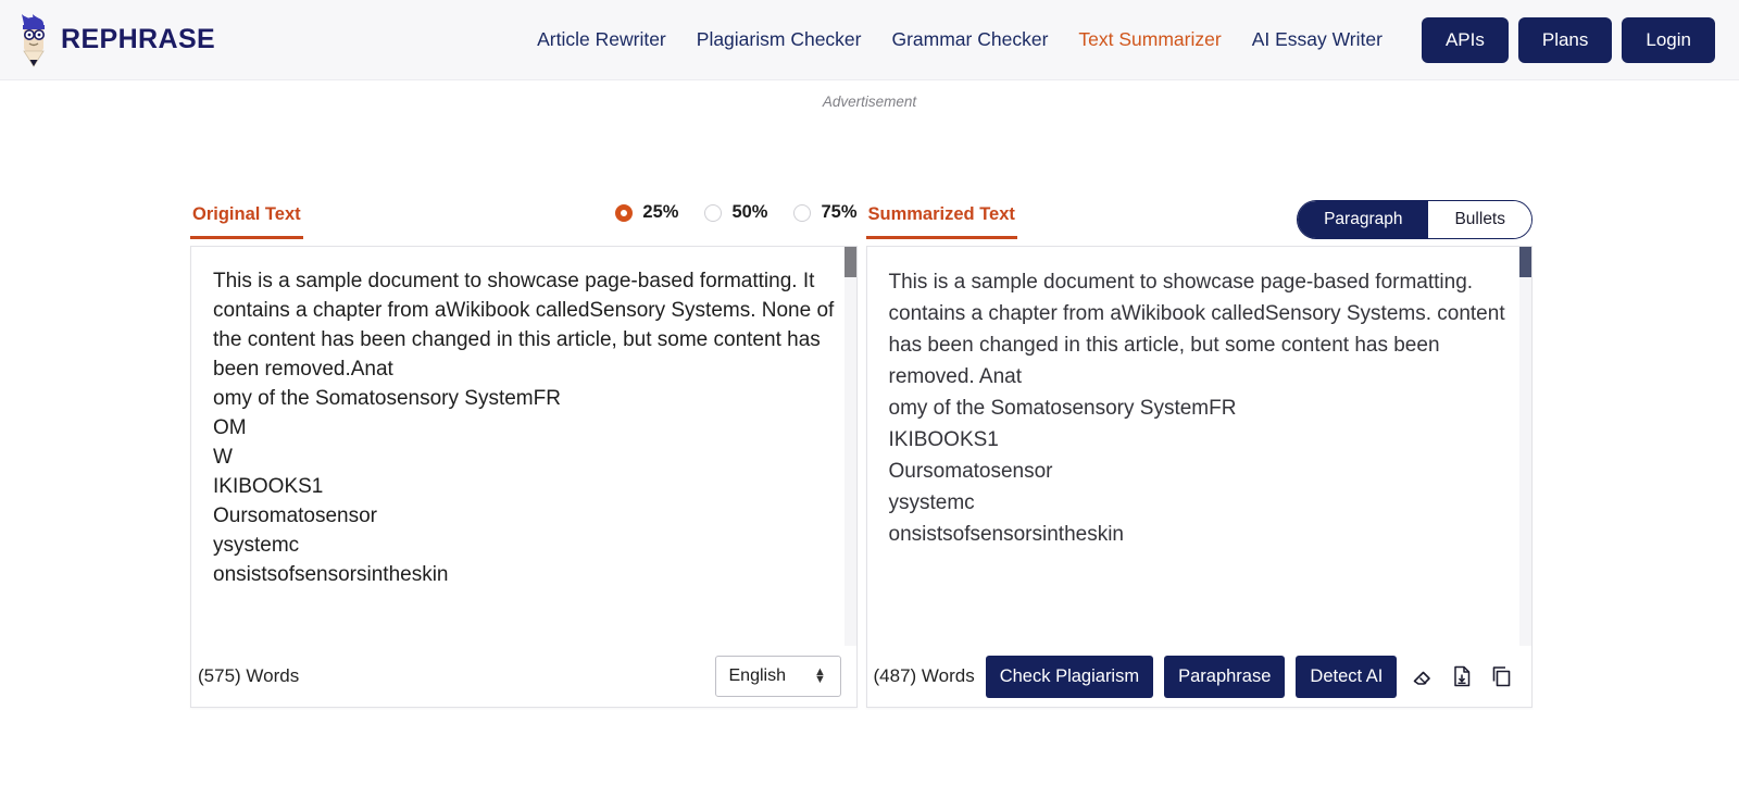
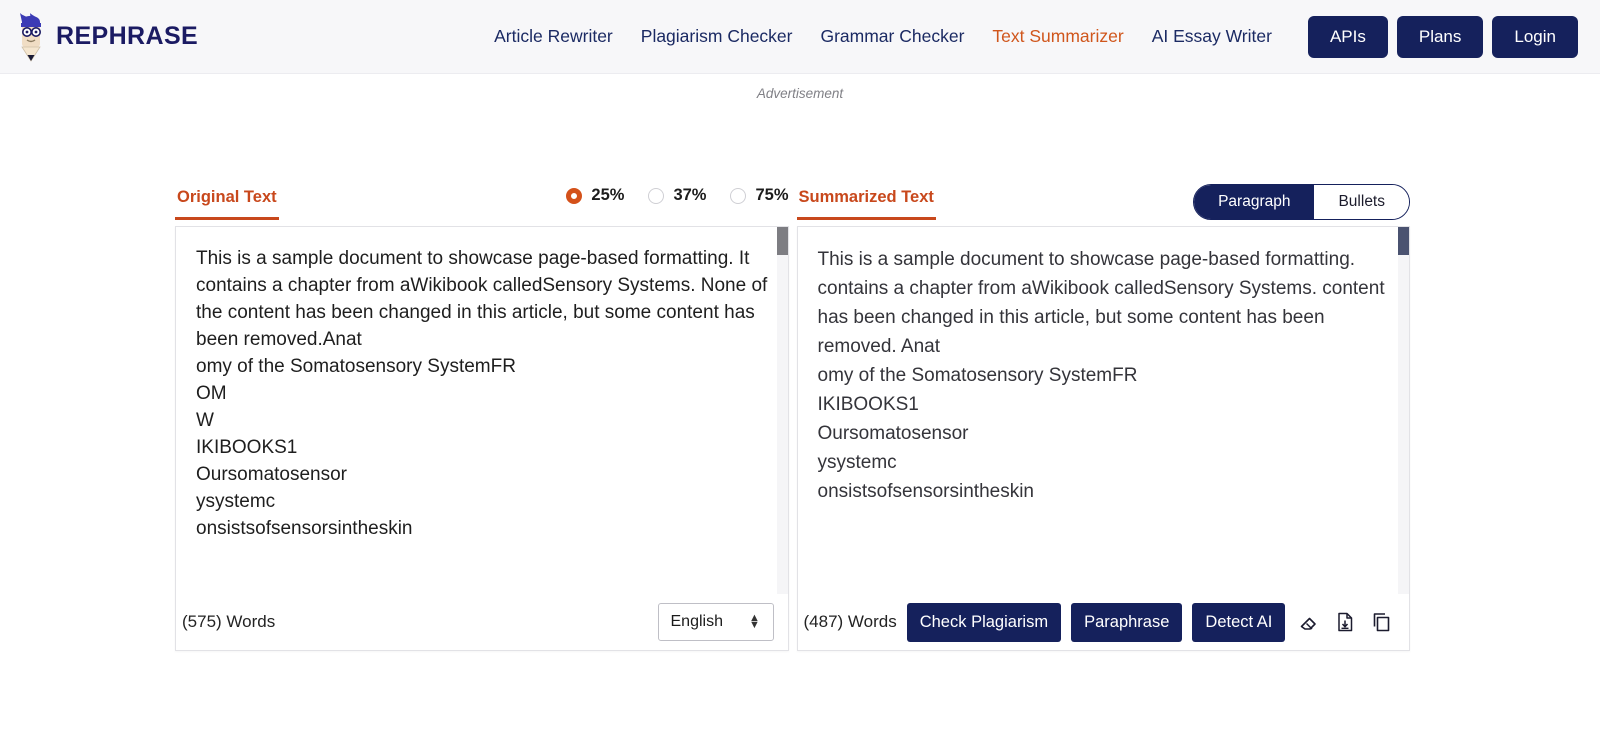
  REPHRASE
  Article Rewriter
  Plagiarism Checker
  Grammar Checker
  Text Summarizer
  AI Essay Writer
  APIs
  Plans
  Login
  Advertisement
  Original Text
  25%
- 50%
+ 37%
  75%
  This is a sample document to showcase page-based formatting. It contains a chapter from aWikibook calledSensory Systems. None of the content has been changed in this article, but some content has been removed.Anat
  omy of the Somatosensory SystemFR
  OM
  W
  IKIBOOKS1
  Oursomatosensor
  ysystemc
  onsistsofsensorsintheskin
  (575) Words
  English
  ▲
  ▼
  Summarized Text
  Paragraph
  Bullets
  This is a sample document to showcase page-based formatting. contains a chapter from aWikibook calledSensory Systems. content has been changed in this article, but some content has been removed. Anat
  omy of the Somatosensory SystemFR
  IKIBOOKS1
  Oursomatosensor
  ysystemc
  onsistsofsensorsintheskin
  (487) Words
  Check Plagiarism
  Paraphrase
  Detect AI
